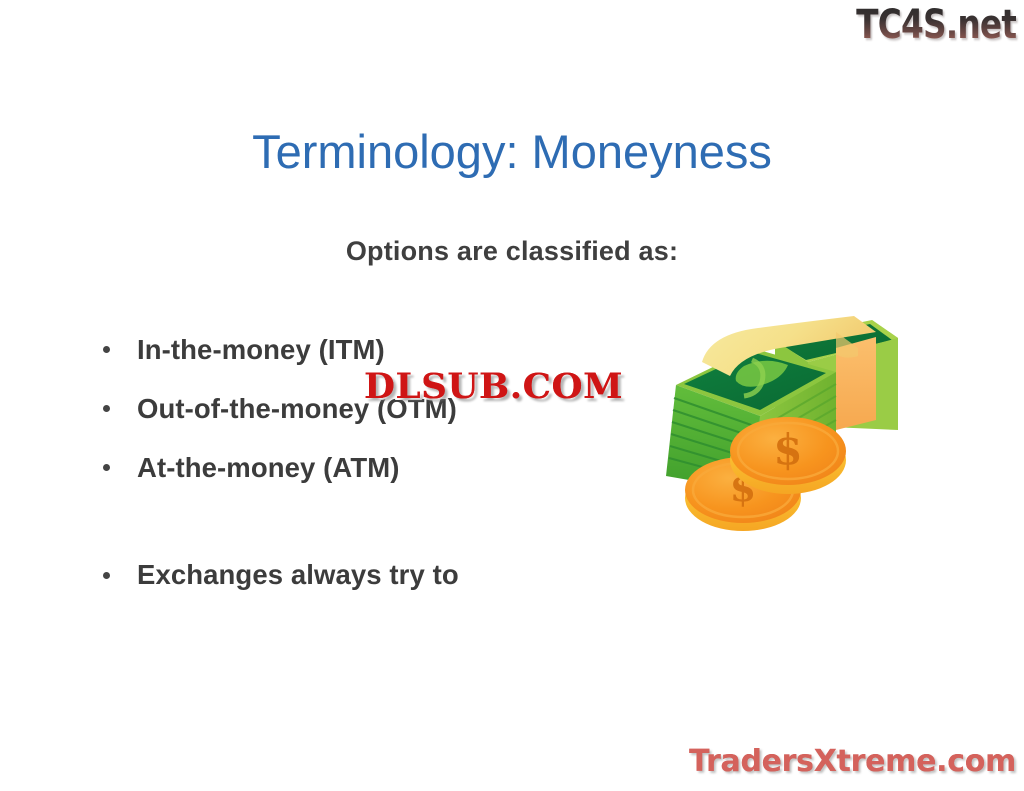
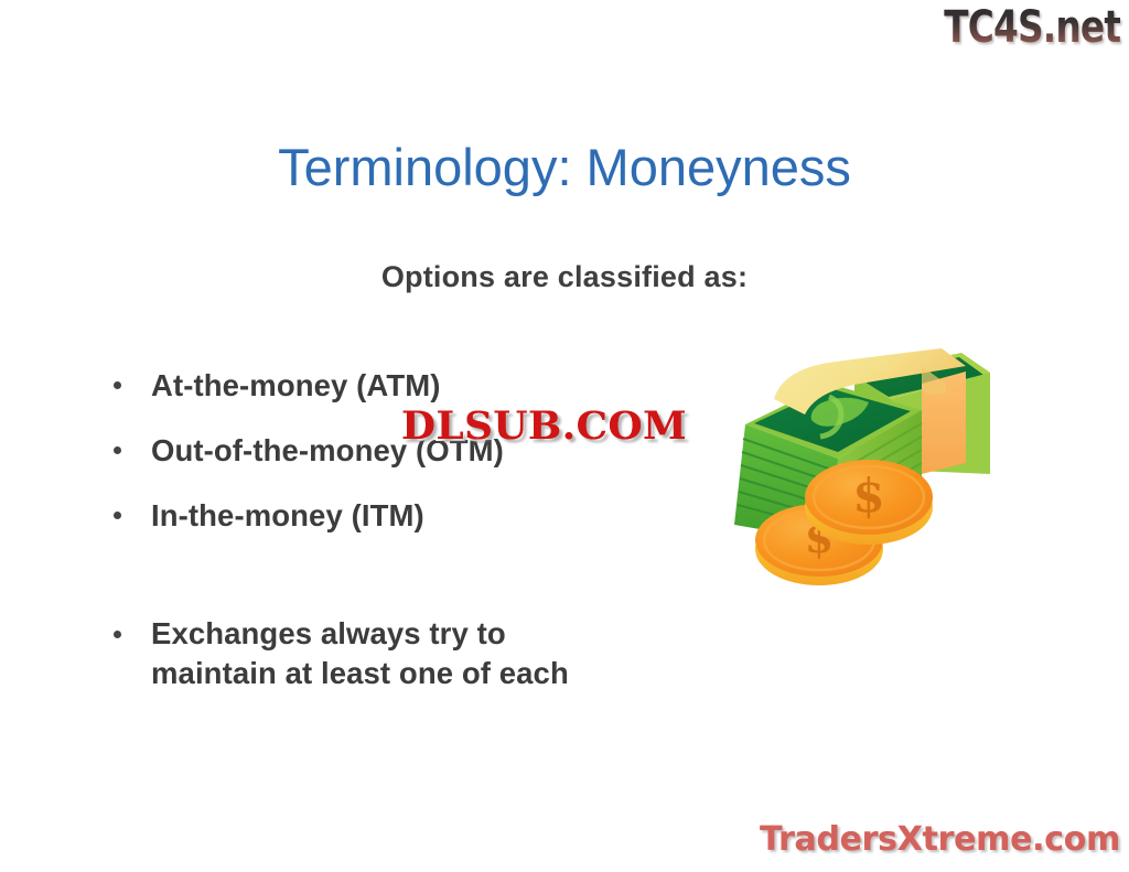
  TC4S.net
  Terminology: Moneyness
  Options are classified as:
- In-the-money (ITM)
+ At-the-money (ATM)
  Out-of-the-money (OTM)
- At-the-money (ATM)
+ In-the-money (ITM)
  Exchanges always try to
+ maintain at least one of each
  $
  $
  DLSUB.COM
  TradersXtreme.com
